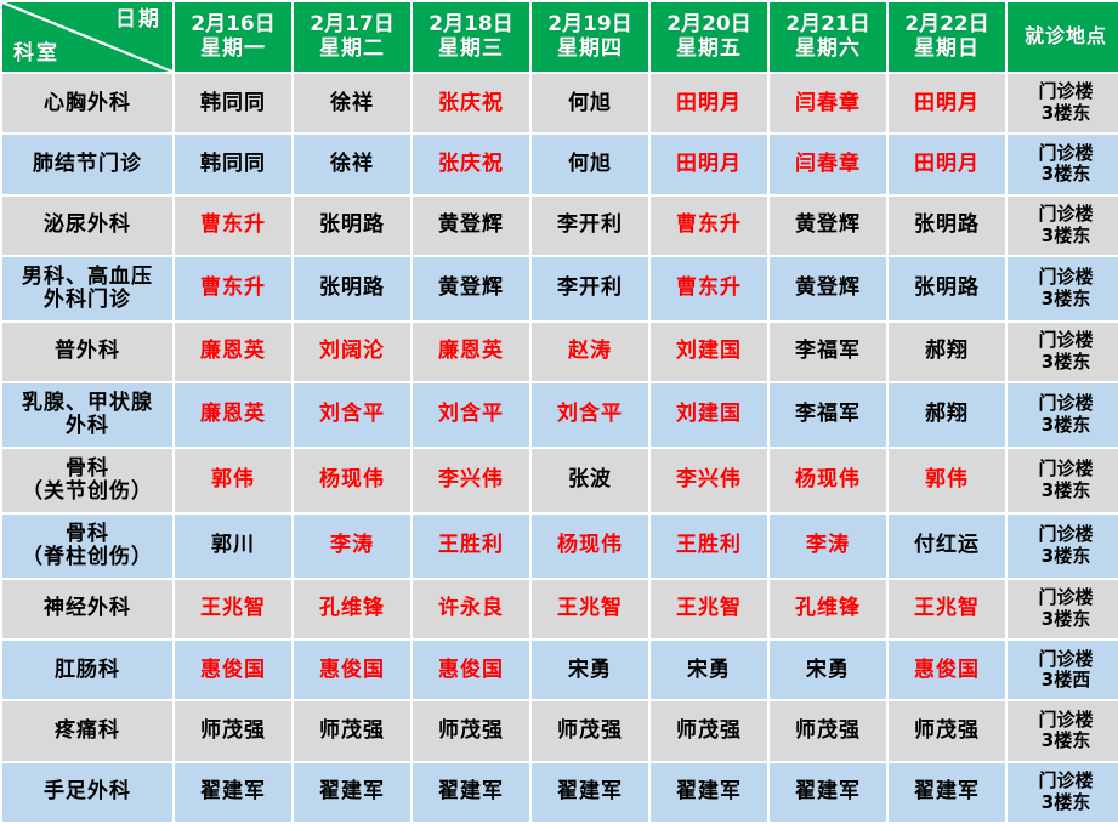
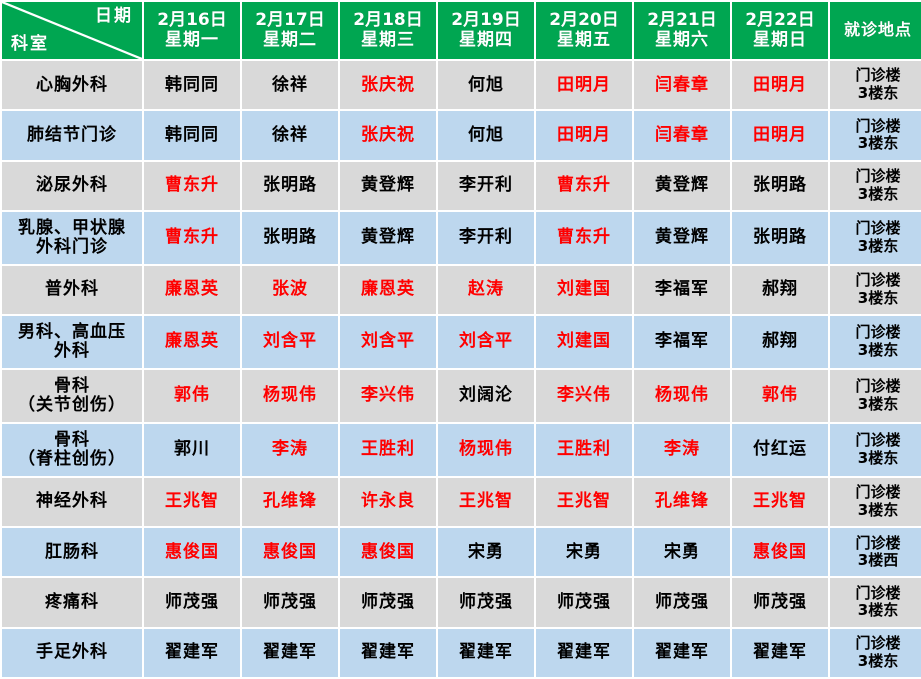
  日期 科室	2月16日 星期一	2月17日 星期二	2月18日 星期三	2月19日 星期四	2月20日 星期五	2月21日 星期六	2月22日 星期日	就诊地点
  心胸外科	韩同同	徐祥	张庆祝	何旭	田明月	闫春章	田明月	门诊楼3楼东
  肺结节门诊	韩同同	徐祥	张庆祝	何旭	田明月	闫春章	田明月	门诊楼3楼东
  泌尿外科	曹东升	张明路	黄登辉	李开利	曹东升	黄登辉	张明路	门诊楼3楼东
- 男科、高血压外科门诊	曹东升	张明路	黄登辉	李开利	曹东升	黄登辉	张明路	门诊楼3楼东
+ 乳腺、甲状腺外科门诊	曹东升	张明路	黄登辉	李开利	曹东升	黄登辉	张明路	门诊楼3楼东
- 普外科	廉恩英	刘阔沦	廉恩英	赵涛	刘建国	李福军	郝翔	门诊楼3楼东
+ 普外科	廉恩英	张波	廉恩英	赵涛	刘建国	李福军	郝翔	门诊楼3楼东
- 乳腺、甲状腺外科	廉恩英	刘含平	刘含平	刘含平	刘建国	李福军	郝翔	门诊楼3楼东
+ 男科、高血压外科	廉恩英	刘含平	刘含平	刘含平	刘建国	李福军	郝翔	门诊楼3楼东
- 骨科（关节创伤）	郭伟	杨现伟	李兴伟	张波	李兴伟	杨现伟	郭伟	门诊楼3楼东
+ 骨科（关节创伤）	郭伟	杨现伟	李兴伟	刘阔沦	李兴伟	杨现伟	郭伟	门诊楼3楼东
  骨科（脊柱创伤）	郭川	李涛	王胜利	杨现伟	王胜利	李涛	付红运	门诊楼3楼东
  神经外科	王兆智	孔维锋	许永良	王兆智	王兆智	孔维锋	王兆智	门诊楼3楼东
  肛肠科	惠俊国	惠俊国	惠俊国	宋勇	宋勇	宋勇	惠俊国	门诊楼3楼西
  疼痛科	师茂强	师茂强	师茂强	师茂强	师茂强	师茂强	师茂强	门诊楼3楼东
  手足外科	翟建军	翟建军	翟建军	翟建军	翟建军	翟建军	翟建军	门诊楼3楼东
